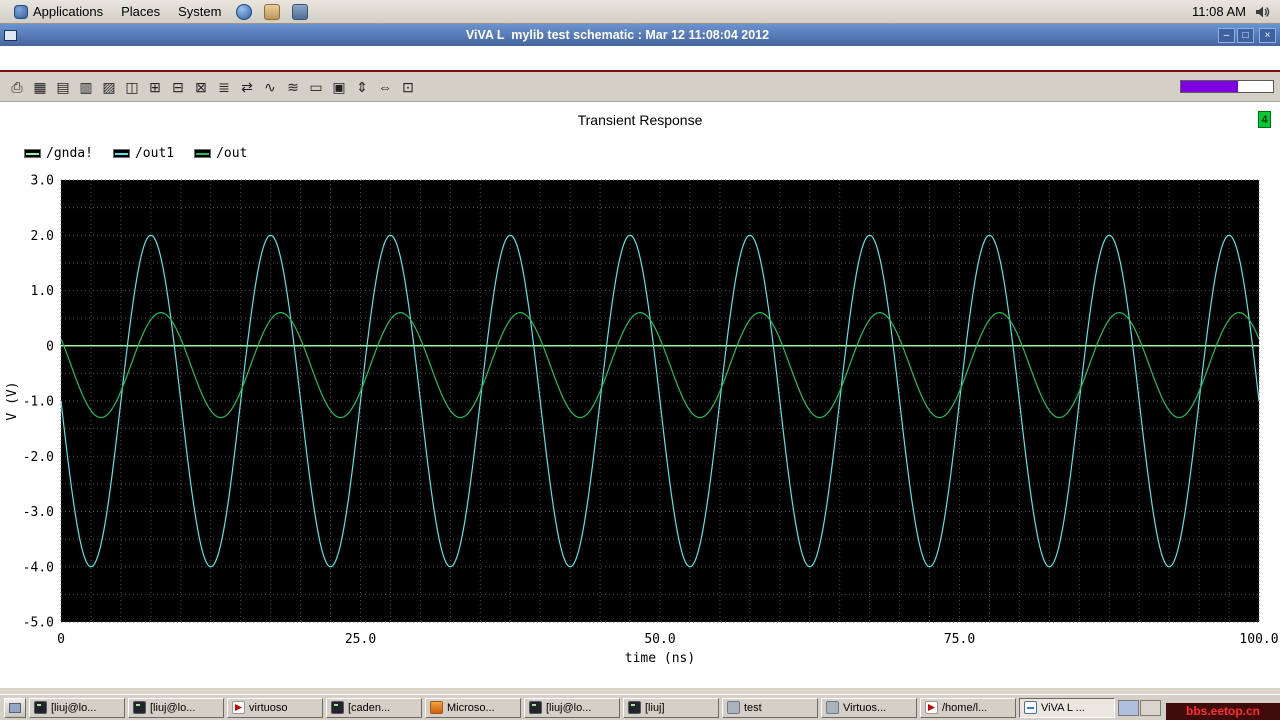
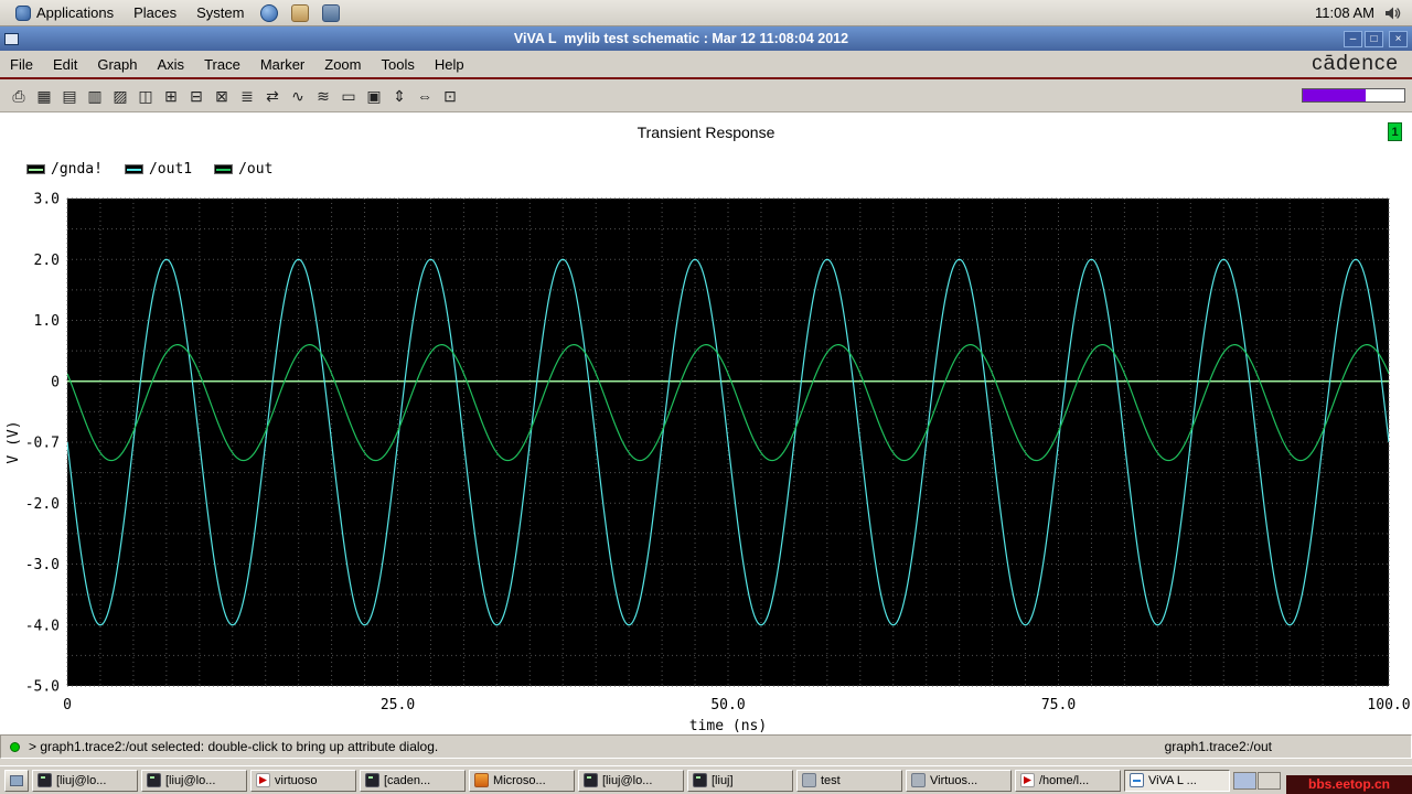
  Applications
  Places
  System
  11:08 AM
  ViVA L mylib test schematic : Mar 12 11:08:04 2012
  –
  □
  ×
+ File
+ Edit
+ Graph
+ Axis
+ Trace
+ Marker
+ Zoom
+ Tools
+ Help
+ cādence
  ⎙
  ▦
  ▤
  ▥
  ▨
  ◫
  ⊞
  ⊟
  ⊠
  ≣
  ⇄
  ∿
  ≋
  ▭
  ▣
  ⇕
  ⇔
  ⊡
  Transient Response
- 4
+ 1
  /gnda!
  /out1
  /out
  3.0
  2.0
  1.0
  0
- -1.0
+ -0.7
  -2.0
  -3.0
  -4.0
  -5.0
  0
  25.0
  50.0
  75.0
  100.0
  time (ns)
+ > graph1.trace2:/out selected: double-click to bring up attribute dialog.
+ graph1.trace2:/out
  [liuj@lo...
  [liuj@lo...
  virtuoso
  [caden...
  Microso...
  [liuj@lo...
  [liuj]
  test
  Virtuos...
  /home/l...
  ViVA L ...
  bbs.eetop.cn
